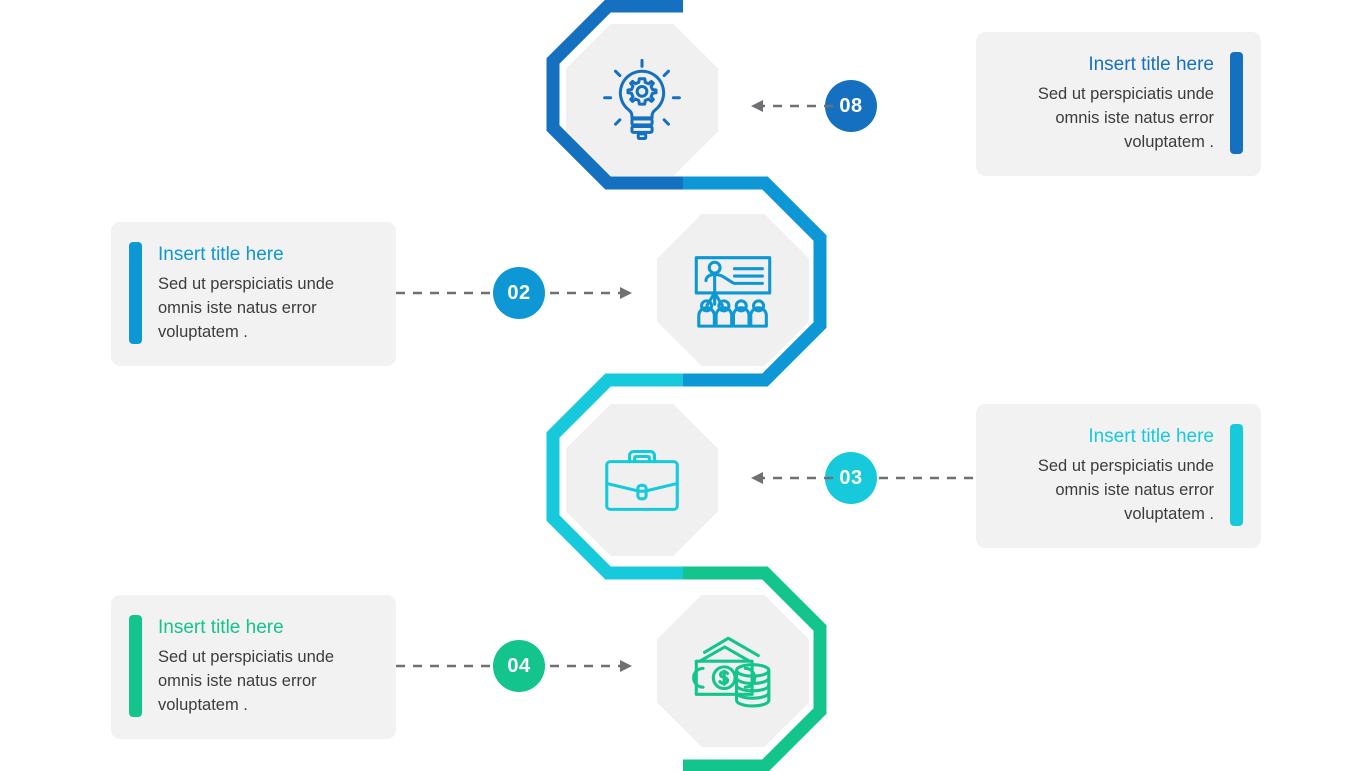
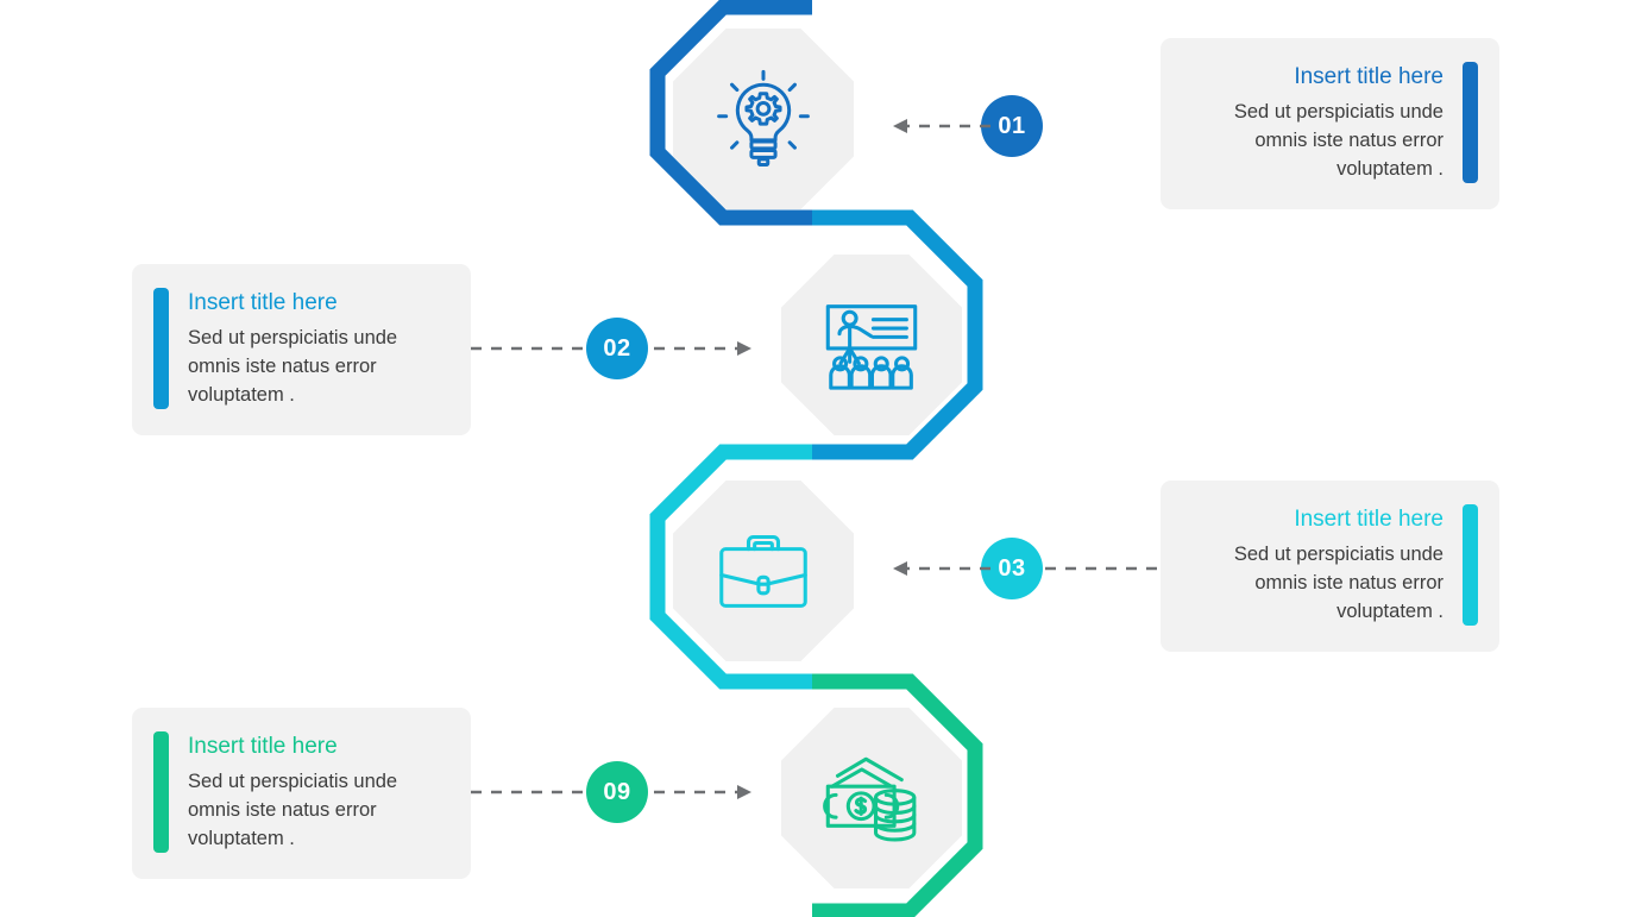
- 08
+ 01
  Insert title here
  Sed ut perspiciatis unde omnis iste natus error voluptatem .
  02
  Insert title here
  Sed ut perspiciatis unde omnis iste natus error voluptatem .
  03
  Insert title here
  Sed ut perspiciatis unde omnis iste natus error voluptatem .
- 04
+ 09
  Insert title here
  Sed ut perspiciatis unde omnis iste natus error voluptatem .
